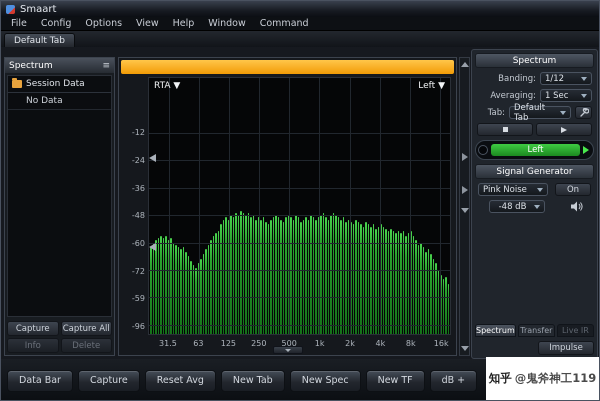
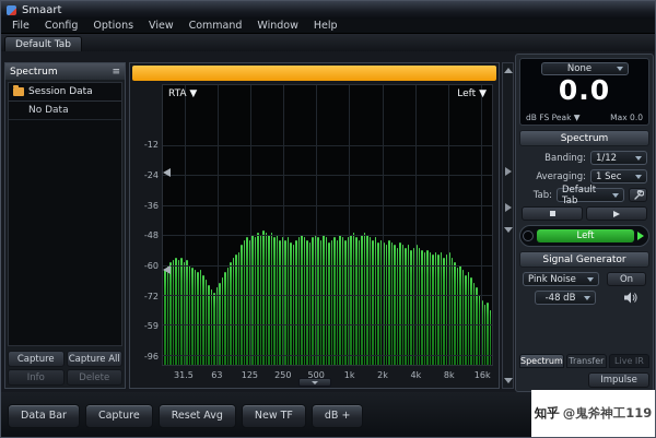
  Smaart
  File
  Config
  Options
  View
- Help
+ Command
  Window
- Command
+ Help
  Default Tab
  Spectrum
  ≡
  Session Data
  No Data
  Capture
  Capture All
  Info
  Delete
  RTA ▼
  Left ▼
  -12
  -24
  -36
  -48
  -60
  -72
  -59
  -96
  31.5
  63
  125
  250
  500
  1k
  2k
  4k
  8k
  16k
+ None
+ 0.0
+ dB FS Peak ▼
+ Max 0.0
  Spectrum
  Banding:
  1/12
  Averaging:
  1 Sec
  Tab:
  Default Tab
  Left
  Signal Generator
  Pink Noise
  On
  -48 dB
  Spectrum
  Transfer
  Live IR
  Impulse
  Data Bar
  Capture
  Reset Avg
- New Tab
- New Spec
  New TF
  dB +
  知乎
  @鬼斧神工119
